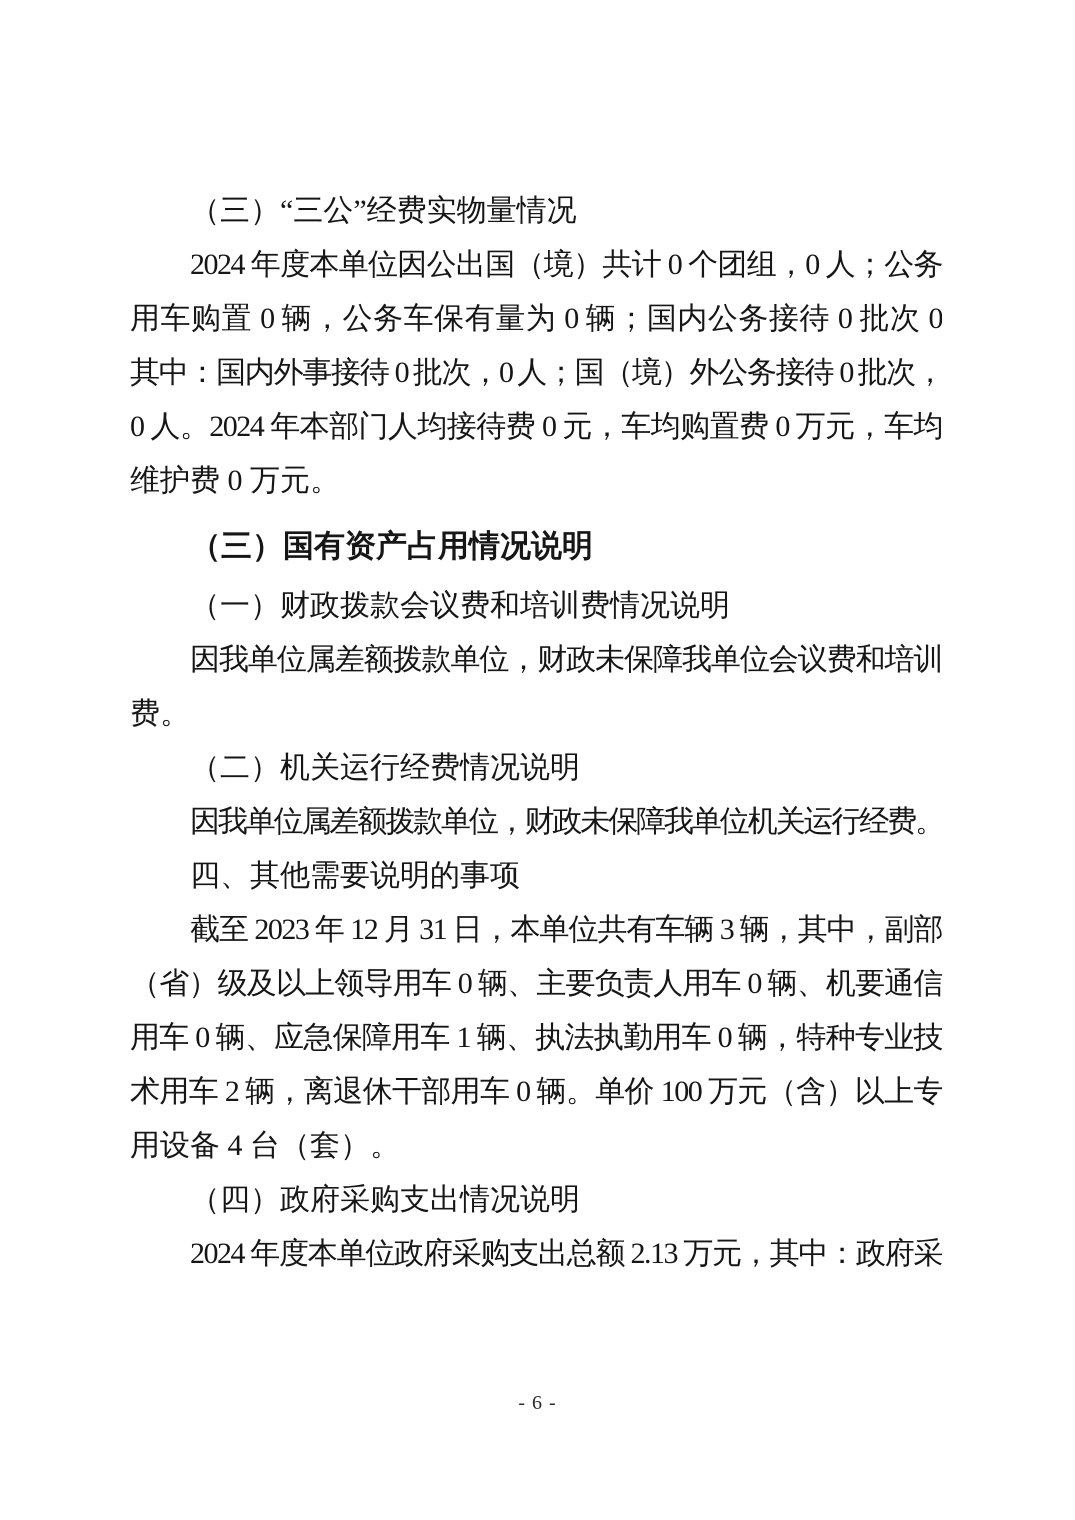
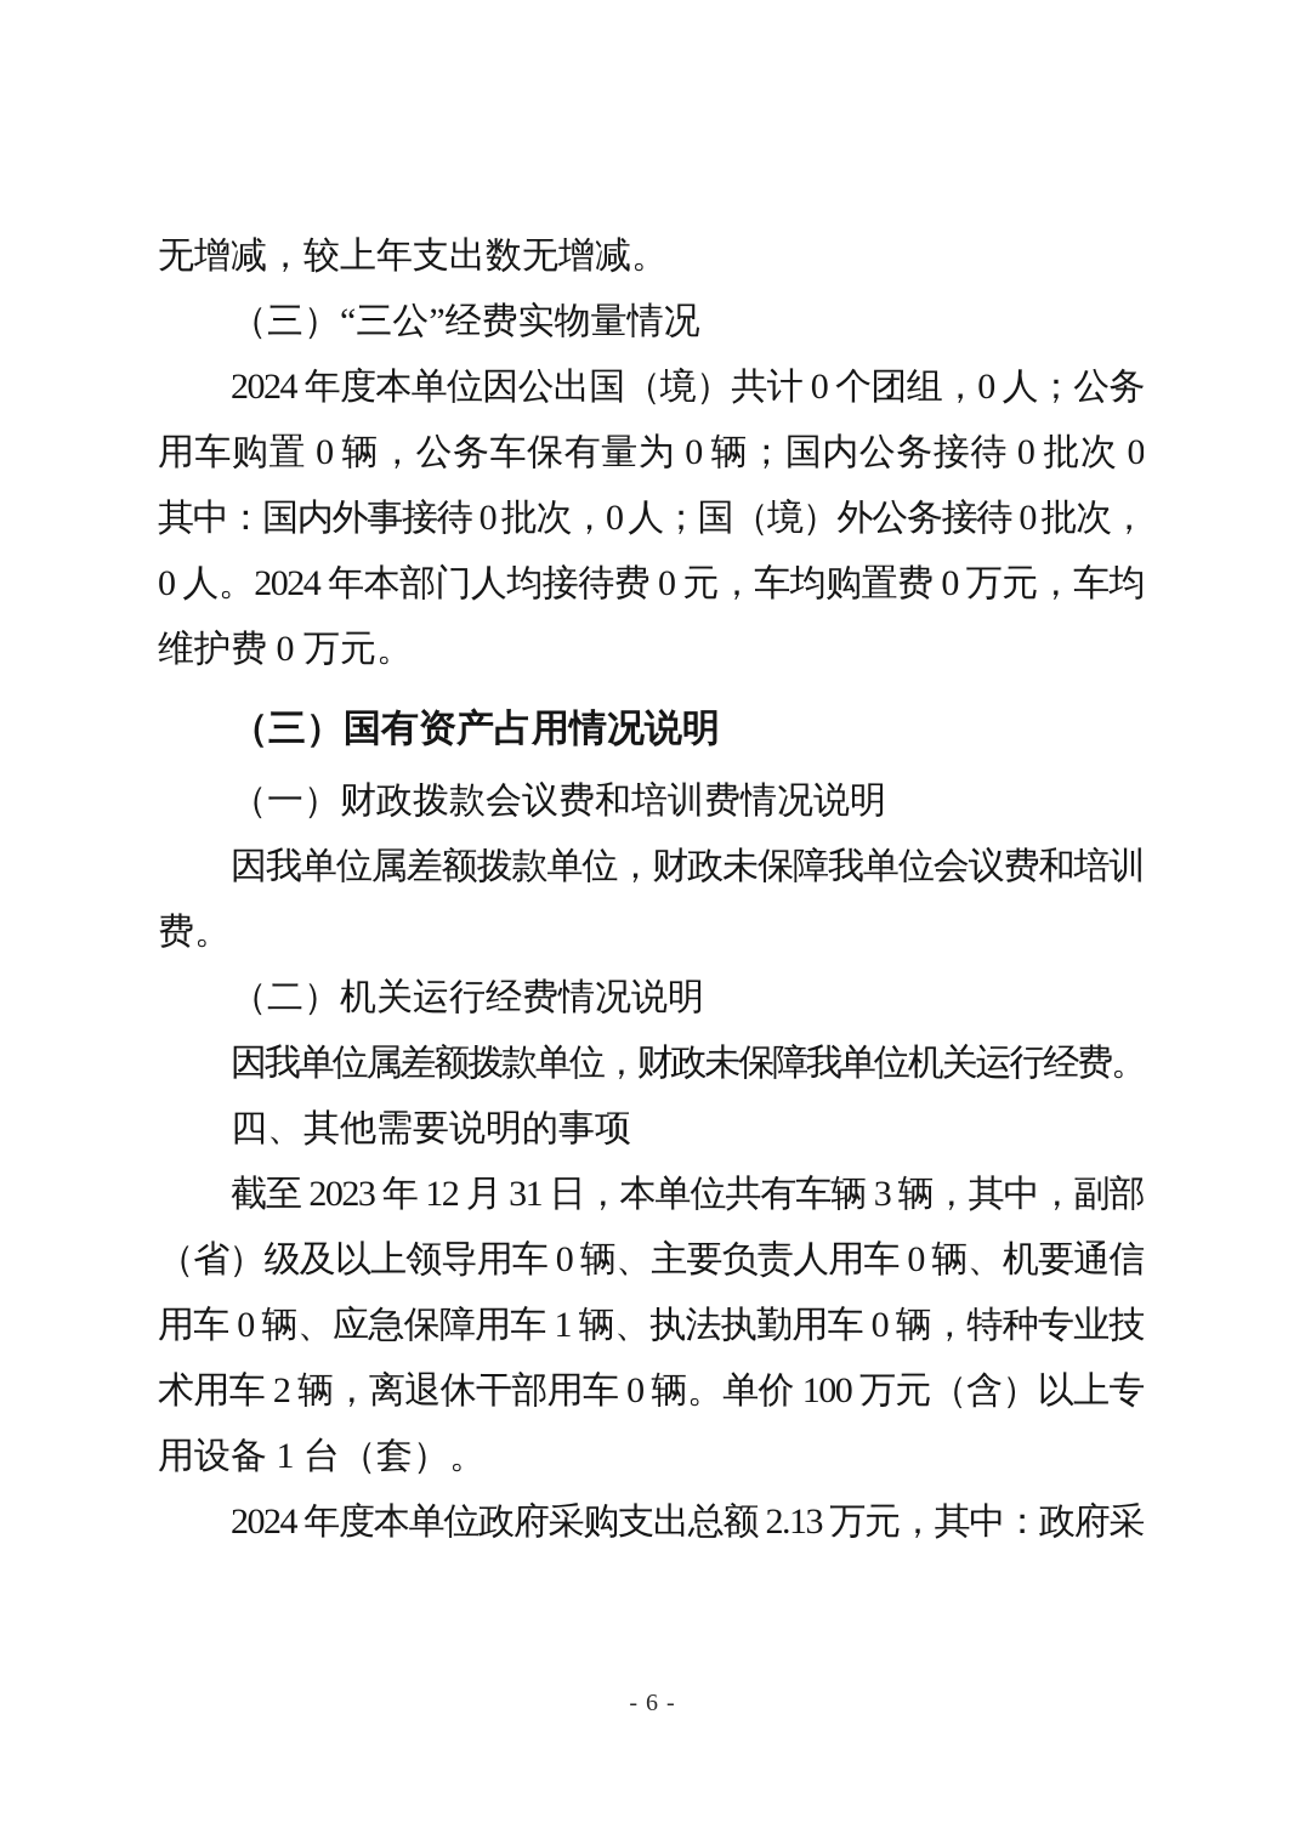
+ 无增减，较上年支出数无增减。
  （三）“三公”经费实物量情况
  2024 年度本单位因公出国（境）共计 0 个团组，0 人；公务
  用车购置 0 辆，公务车保有量为 0 辆；国内公务接待 0 批次 0
  其中：国内外事接待 0 批次，0 人；国（境）外公务接待 0 批次，
  0 人。2024 年本部门人均接待费 0 元，车均购置费 0 万元，车均
  维护费 0 万元。
  （三）国有资产占用情况说明
  （一）财政拨款会议费和培训费情况说明
  因我单位属差额拨款单位，财政未保障我单位会议费和培训
  费。
  （二）机关运行经费情况说明
  因我单位属差额拨款单位，财政未保障我单位机关运行经费。
  四、其他需要说明的事项
  截至 2023 年 12 月 31 日，本单位共有车辆 3 辆，其中，副部
  （省）级及以上领导用车 0 辆、主要负责人用车 0 辆、机要通信
  用车 0 辆、应急保障用车 1 辆、执法执勤用车 0 辆，特种专业技
  术用车 2 辆，离退休干部用车 0 辆。单价 100 万元（含）以上专
- 用设备 4 台（套）。
+ 用设备 1 台（套）。
- （四）政府采购支出情况说明
  2024 年度本单位政府采购支出总额 2.13 万元，其中：政府采
  - 6 -
